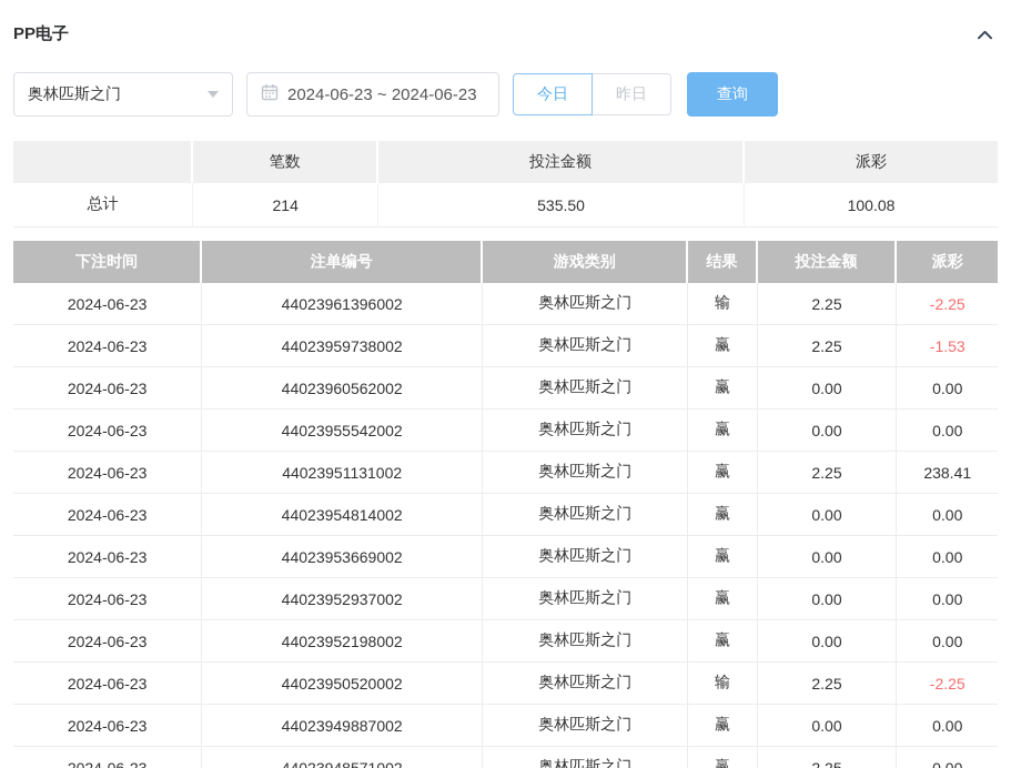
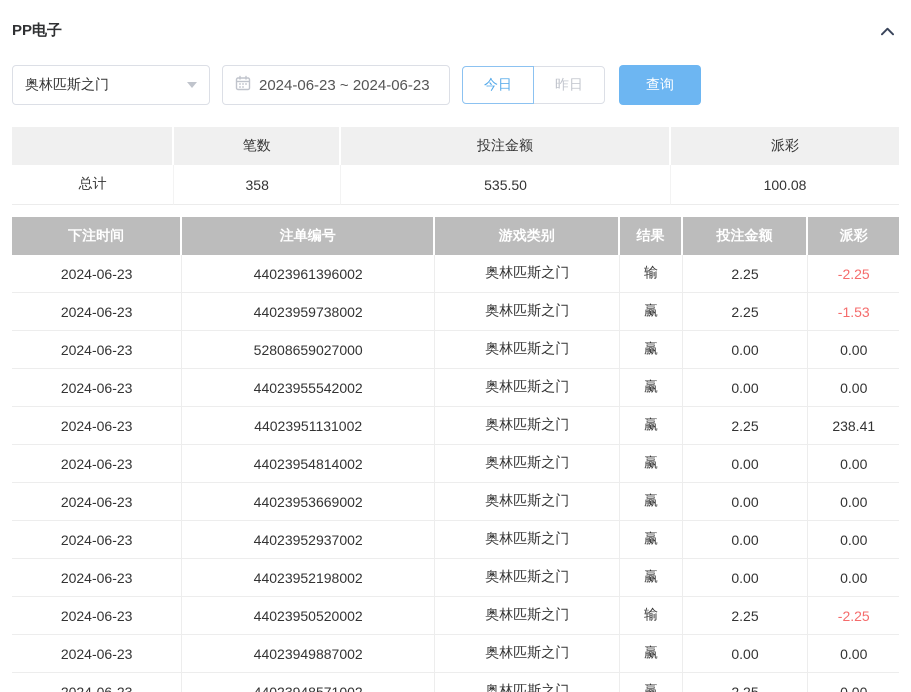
  PP电子
  奥林匹斯之门
  2024-06-23 ~ 2024-06-23
  今日
  昨日
  查询
  	笔数	投注金额	派彩
- 总计	214	535.50	100.08
+ 总计	358	535.50	100.08
  下注时间	注单编号	游戏类别	结果	投注金额	派彩
  2024-06-23	44023961396002	奥林匹斯之门	输	2.25	-2.25
  2024-06-23	44023959738002	奥林匹斯之门	赢	2.25	-1.53
- 2024-06-23	44023960562002	奥林匹斯之门	赢	0.00	0.00
+ 2024-06-23	52808659027000	奥林匹斯之门	赢	0.00	0.00
  2024-06-23	44023955542002	奥林匹斯之门	赢	0.00	0.00
  2024-06-23	44023951131002	奥林匹斯之门	赢	2.25	238.41
  2024-06-23	44023954814002	奥林匹斯之门	赢	0.00	0.00
  2024-06-23	44023953669002	奥林匹斯之门	赢	0.00	0.00
  2024-06-23	44023952937002	奥林匹斯之门	赢	0.00	0.00
  2024-06-23	44023952198002	奥林匹斯之门	赢	0.00	0.00
  2024-06-23	44023950520002	奥林匹斯之门	输	2.25	-2.25
  2024-06-23	44023949887002	奥林匹斯之门	赢	0.00	0.00
